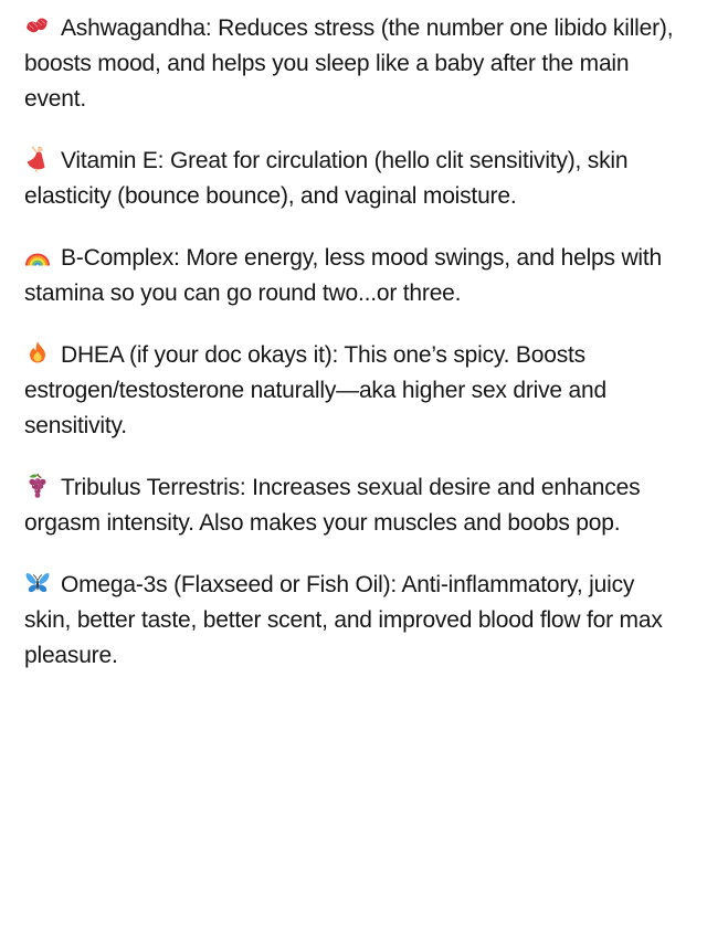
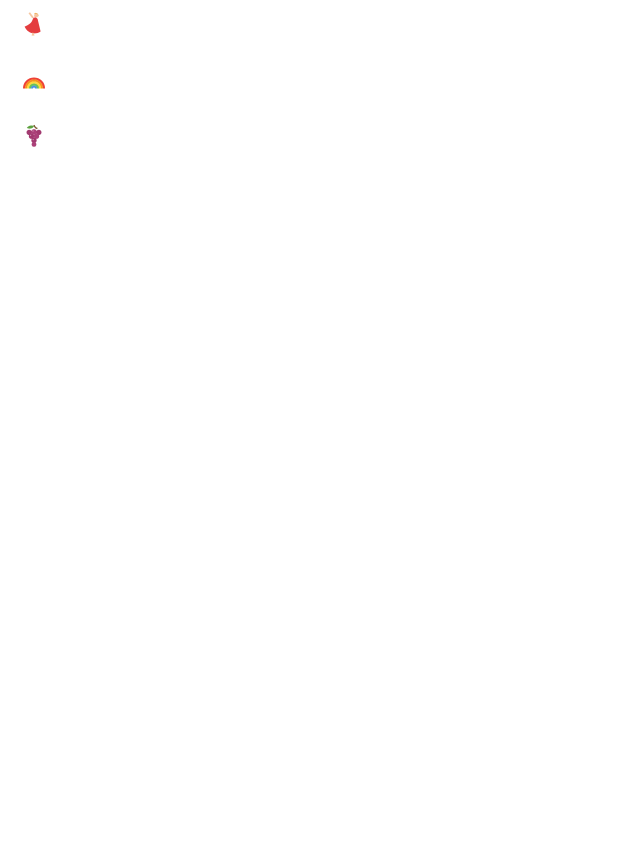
- Ashwagandha: Reduces stress (the number one libido killer), boosts mood, and helps you sleep like a baby after the main event.
- Vitamin E: Great for circulation (hello clit sensitivity), skin elasticity (bounce bounce), and vaginal moisture.
- B-Complex: More energy, less mood swings, and helps with stamina so you can go round two...or three.
- DHEA (if your doc okays it): This one’s spicy. Boosts estrogen/testosterone naturally—aka higher sex drive and sensitivity.
- Tribulus Terrestris: Increases sexual desire and enhances orgasm intensity. Also makes your muscles and boobs pop.
- Omega-3s (Flaxseed or Fish Oil): Anti-inflammatory, juicy skin, better taste, better scent, and improved blood flow for max pleasure.
